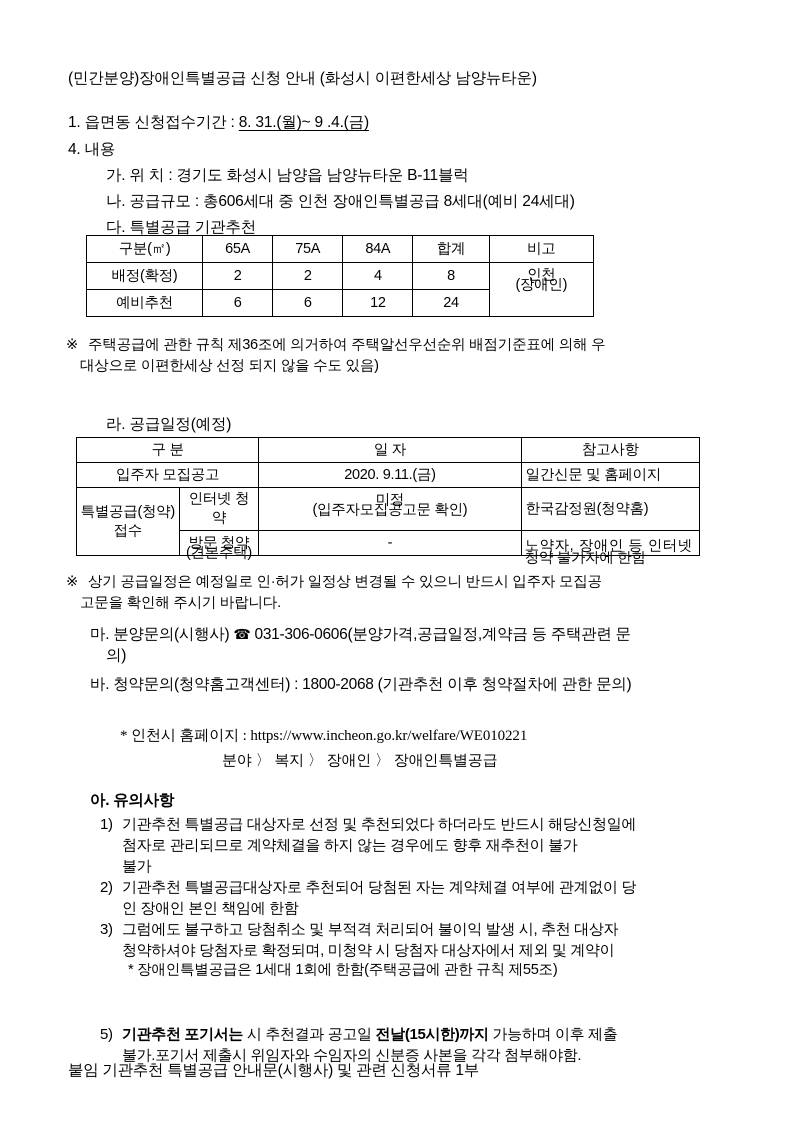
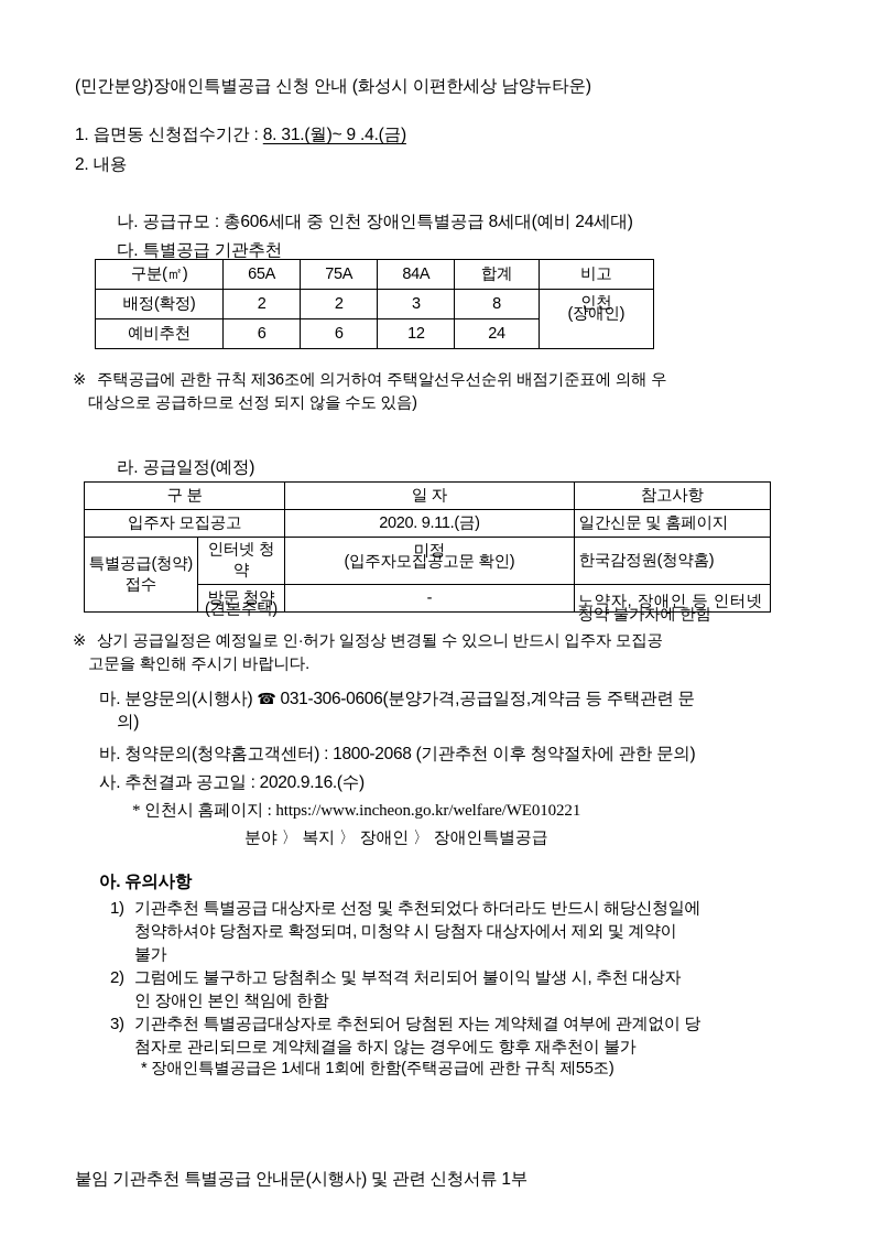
  (민간분양)장애인특별공급 신청 안내 (화성시 이편한세상 남양뉴타운)
  1. 읍면동 신청접수기간 : 8. 31.(월)~ 9 .4.(금)
- 4. 내용
+ 2. 내용
- 가. 위 치 : 경기도 화성시 남양읍 남양뉴타운 B-11블럭
  나. 공급규모 : 총606세대 중 인천 장애인특별공급 8세대(예비 24세대)
  다. 특별공급 기관추천
  구분(㎡)	65A	75A	84A	합계	비고
- 배정(확정)	2	2	4	8	인천 (장애인)
+ 배정(확정)	2	2	3	8	인천 (장애인)
  예비추천	6	6	12	24
  ※
  주택공급에 관한 규칙 제36조에 의거하여 주택알선우선순위 배점기준표에 의해 우
- 대상으로 이편한세상 선정 되지 않을 수도 있음)
+ 대상으로 공급하므로 선정 되지 않을 수도 있음)
  라. 공급일정(예정)
  구 분	일 자	참고사항
  입주자 모집공고	2020. 9.11.(금)	일간신문 및 홈페이지
  특별공급(청약)접수	인터넷 청약	미정 (입주자모집공고문 확인)	한국감정원(청약홈)
  방문 청약 (견본주택)	-	노약자, 장애인 등 인터넷 청약 불가자에 한함
  ※
  상기 공급일정은 예정일로 인·허가 일정상 변경될 수 있으니 반드시 입주자 모집공
  고문을 확인해 주시기 바랍니다.
  마. 분양문의(시행사) ☎ 031-306-0606(분양가격,공급일정,계약금 등 주택관련 문
  의)
  바. 청약문의(청약홈고객센터) : 1800-2068 (기관추천 이후 청약절차에 관한 문의)
+ 사. 추천결과 공고일 : 2020.9.16.(수)
  * 인천시 홈페이지 : https://www.incheon.go.kr/welfare/WE010221
  분야 〉 복지 〉 장애인 〉 장애인특별공급
  아. 유의사항
  1)
  기관추천 특별공급 대상자로 선정 및 추천되었다 하더라도 반드시 해당신청일에
- 첨자로 관리되므로 계약체결을 하지 않는 경우에도 향후 재추천이 불가
+ 청약하셔야 당첨자로 확정되며, 미청약 시 당첨자 대상자에서 제외 및 계약이
  불가
  2)
- 기관추천 특별공급대상자로 추천되어 당첨된 자는 계약체결 여부에 관계없이 당
+ 그럼에도 불구하고 당첨취소 및 부적격 처리되어 불이익 발생 시, 추천 대상자
  인 장애인 본인 책임에 한함
  3)
- 그럼에도 불구하고 당첨취소 및 부적격 처리되어 불이익 발생 시, 추천 대상자
+ 기관추천 특별공급대상자로 추천되어 당첨된 자는 계약체결 여부에 관계없이 당
- 청약하셔야 당첨자로 확정되며, 미청약 시 당첨자 대상자에서 제외 및 계약이
+ 첨자로 관리되므로 계약체결을 하지 않는 경우에도 향후 재추천이 불가
  * 장애인특별공급은 1세대 1회에 한함(주택공급에 관한 규칙 제55조)
- 5)
- 기관추천 포기서는 시 추천결과 공고일 전날(15시한)까지 가능하며 이후 제출
- 불가.포기서 제출시 위임자와 수임자의 신분증 사본을 각각 첨부해야함.
  붙임 기관추천 특별공급 안내문(시행사) 및 관련 신청서류 1부
